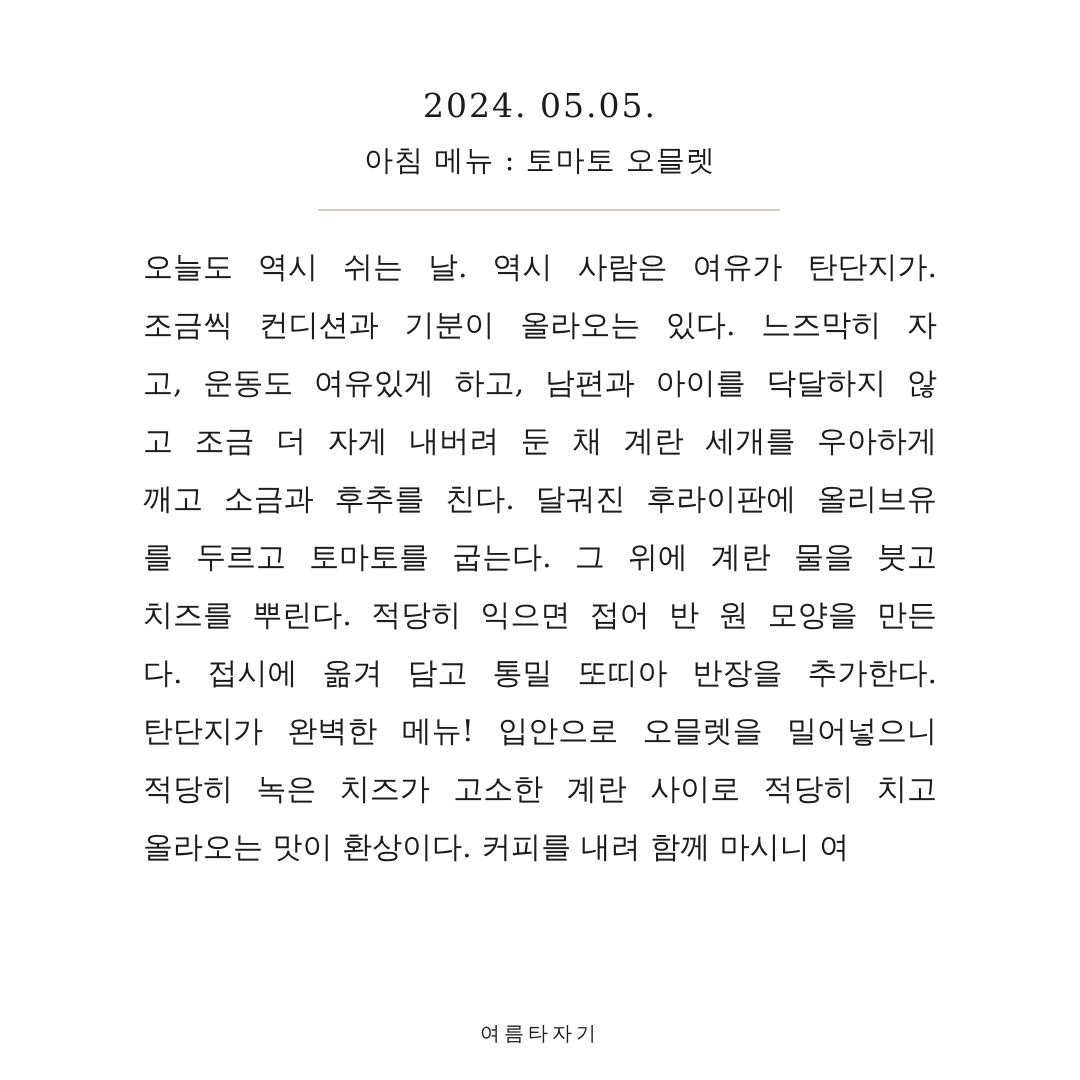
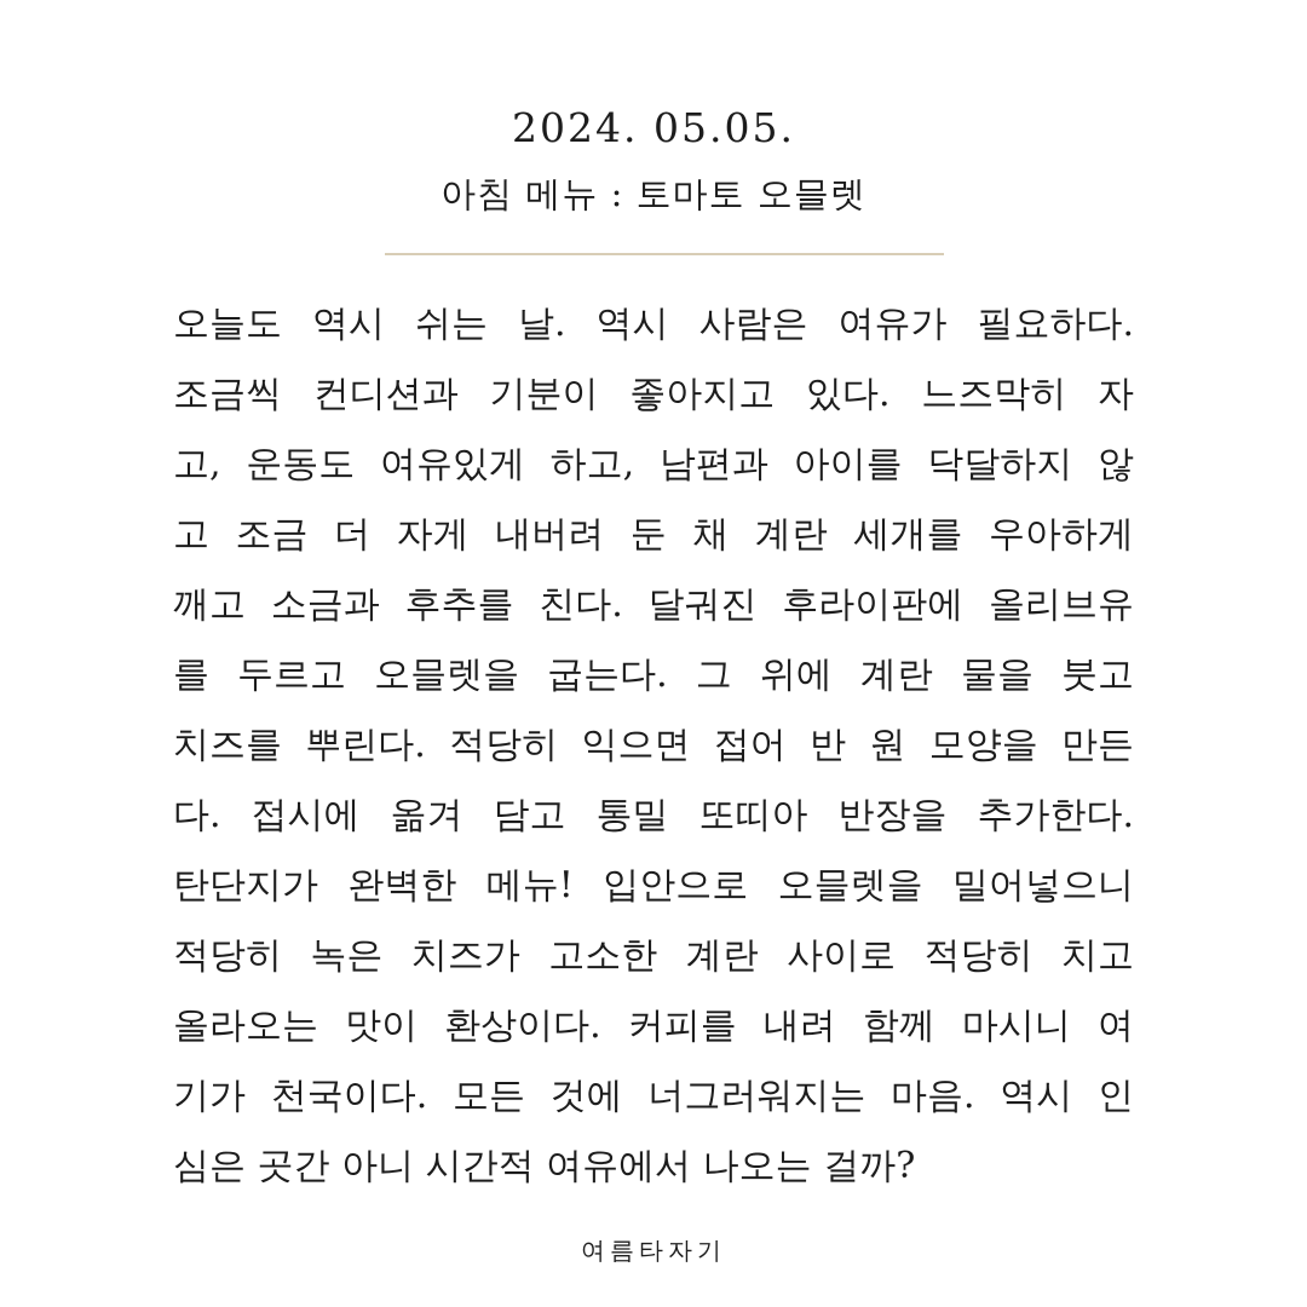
  2024. 05.05.
  아침 메뉴 : 토마토 오믈렛
- 오늘도 역시 쉬는 날. 역시 사람은 여유가 탄단지가.
+ 오늘도 역시 쉬는 날. 역시 사람은 여유가 필요하다.
- 조금씩 컨디션과 기분이 올라오는 있다. 느즈막히 자
+ 조금씩 컨디션과 기분이 좋아지고 있다. 느즈막히 자
  고, 운동도 여유있게 하고, 남편과 아이를 닥달하지 않
  고 조금 더 자게 내버려 둔 채 계란 세개를 우아하게
  깨고 소금과 후추를 친다. 달궈진 후라이판에 올리브유
- 를 두르고 토마토를 굽는다. 그 위에 계란 물을 붓고
+ 를 두르고 오믈렛을 굽는다. 그 위에 계란 물을 붓고
  치즈를 뿌린다. 적당히 익으면 접어 반 원 모양을 만든
  다. 접시에 옮겨 담고 통밀 또띠아 반장을 추가한다.
  탄단지가 완벽한 메뉴! 입안으로 오믈렛을 밀어넣으니
  적당히 녹은 치즈가 고소한 계란 사이로 적당히 치고
  올라오는 맛이 환상이다. 커피를 내려 함께 마시니 여
+ 기가 천국이다. 모든 것에 너그러워지는 마음. 역시 인
+ 심은 곳간 아니 시간적 여유에서 나오는 걸까?
  여름타자기
